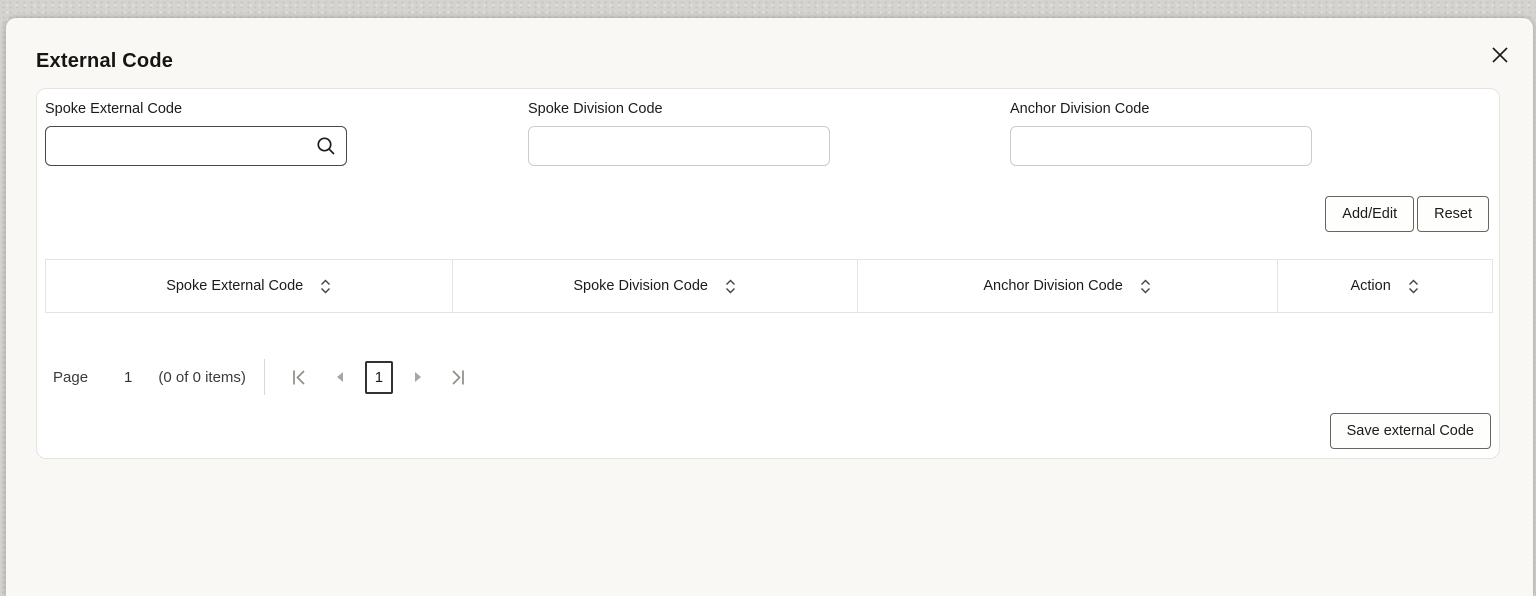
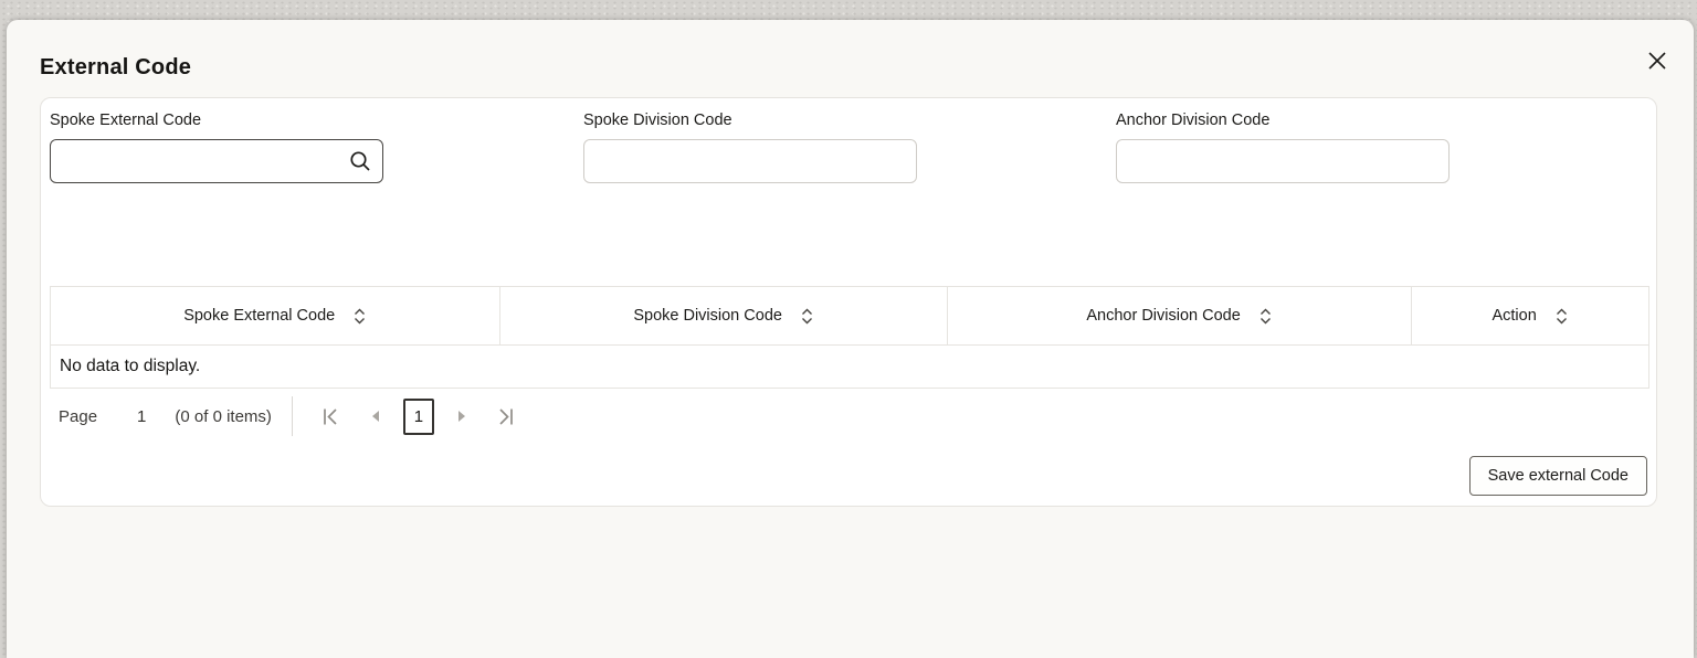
  External Code
  Spoke External Code
  Spoke Division Code
  Anchor Division Code
- Add/Edit
- Reset
  Spoke External Code
  Spoke Division Code
  Anchor Division Code
  Action
+ No data to display.
  Page
  1
  (0 of 0 items)
  1
  Save external Code
